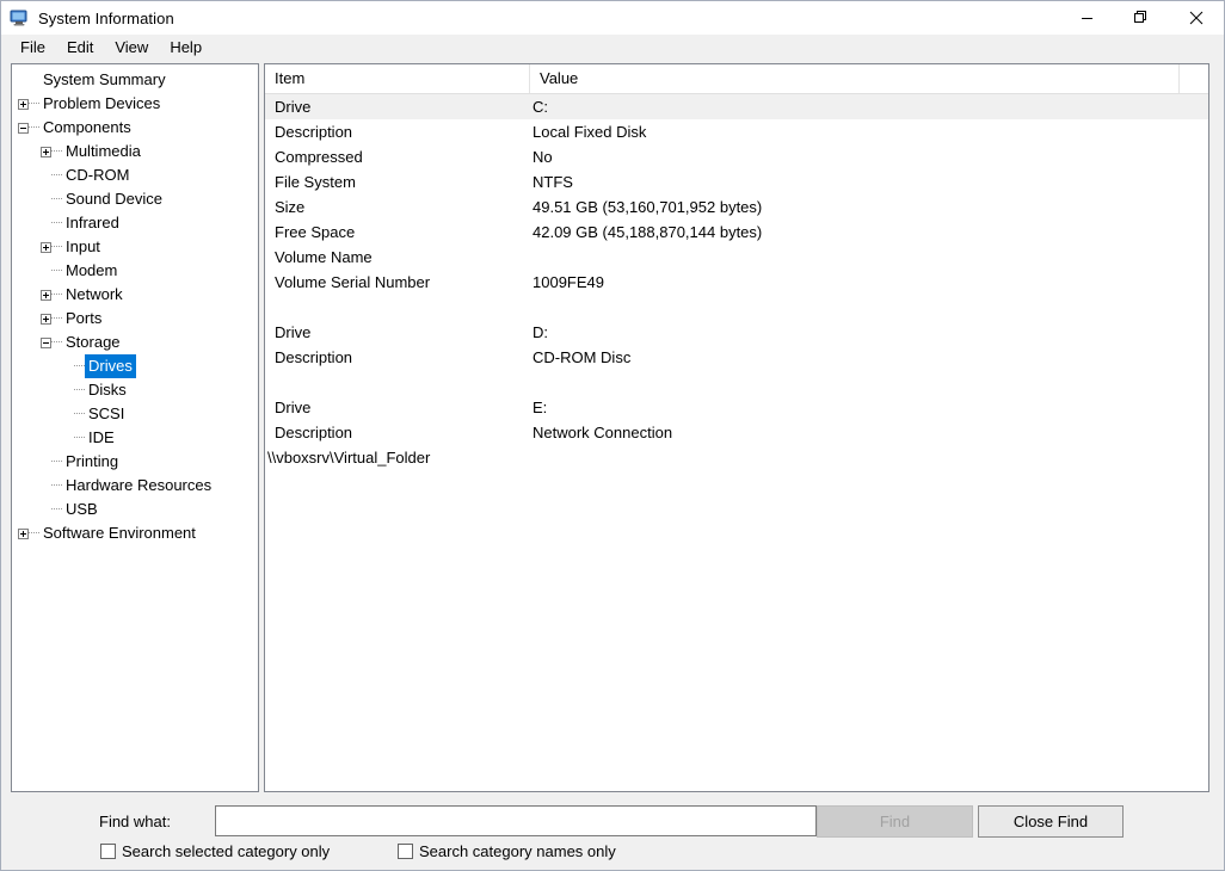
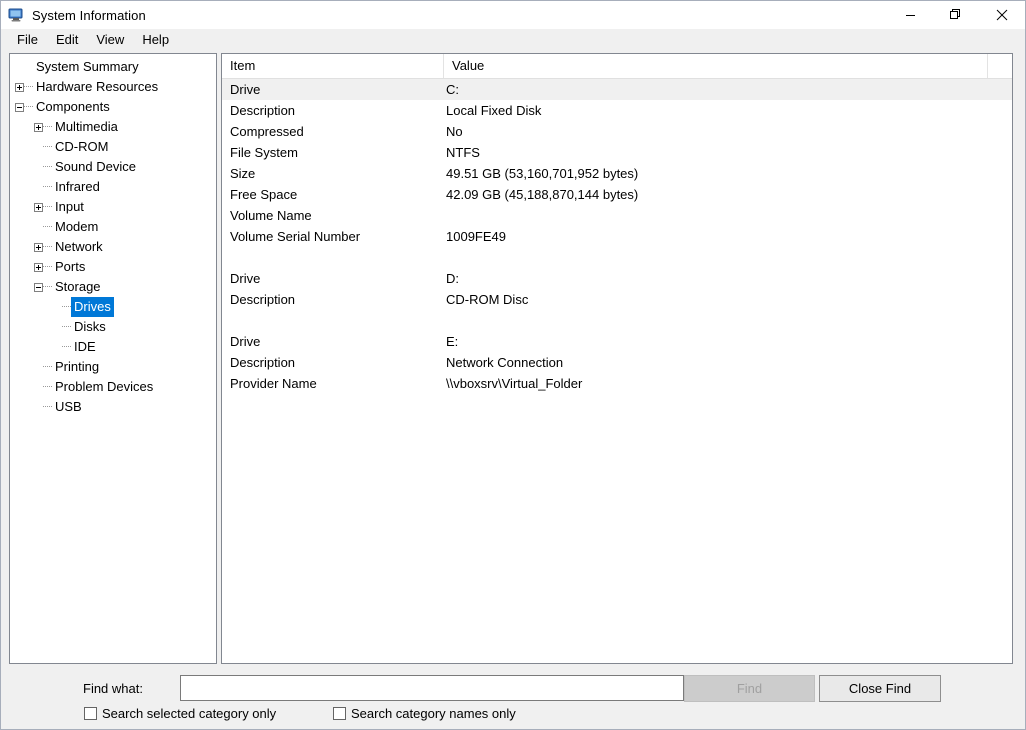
  System Information
  File
  Edit
  View
  Help
  System Summary
- Problem Devices
+ Hardware Resources
  Components
  Multimedia
  CD-ROM
  Sound Device
  Infrared
  Input
  Modem
  Network
  Ports
  Storage
  Drives
  Disks
- SCSI
  IDE
  Printing
- Hardware Resources
+ Problem Devices
  USB
- Software Environment
  Item
  Value
  Drive
  C:
  Description
  Local Fixed Disk
  Compressed
  No
  File System
  NTFS
  Size
  49.51 GB (53,160,701,952 bytes)
  Free Space
  42.09 GB (45,188,870,144 bytes)
  Volume Name
  Volume Serial Number
  1009FE49
  Drive
  D:
  Description
  CD-ROM Disc
  Drive
  E:
  Description
  Network Connection
+ Provider Name
  \\vboxsrv\Virtual_Folder
  Find what:
  Find
  Close Find
  Search selected category only
  Search category names only
